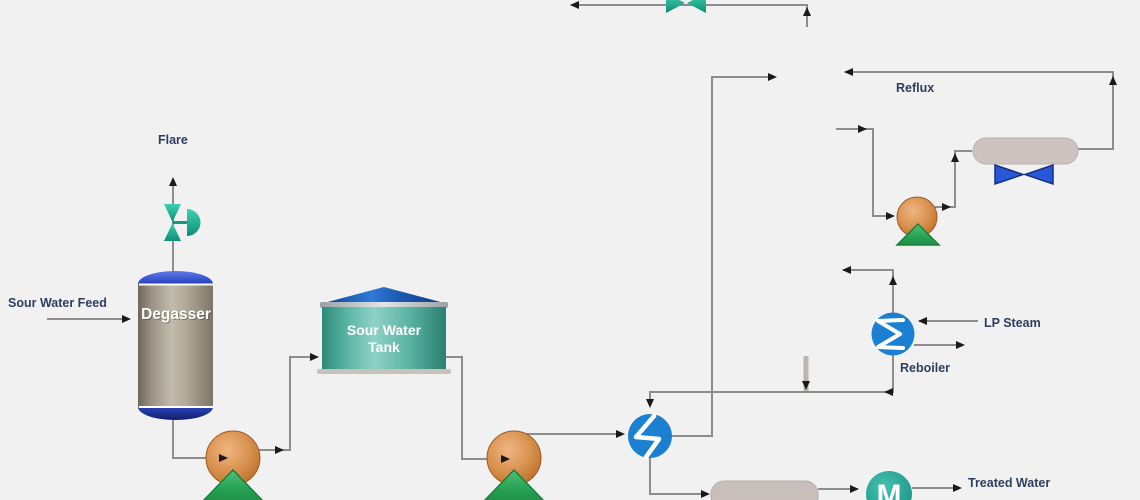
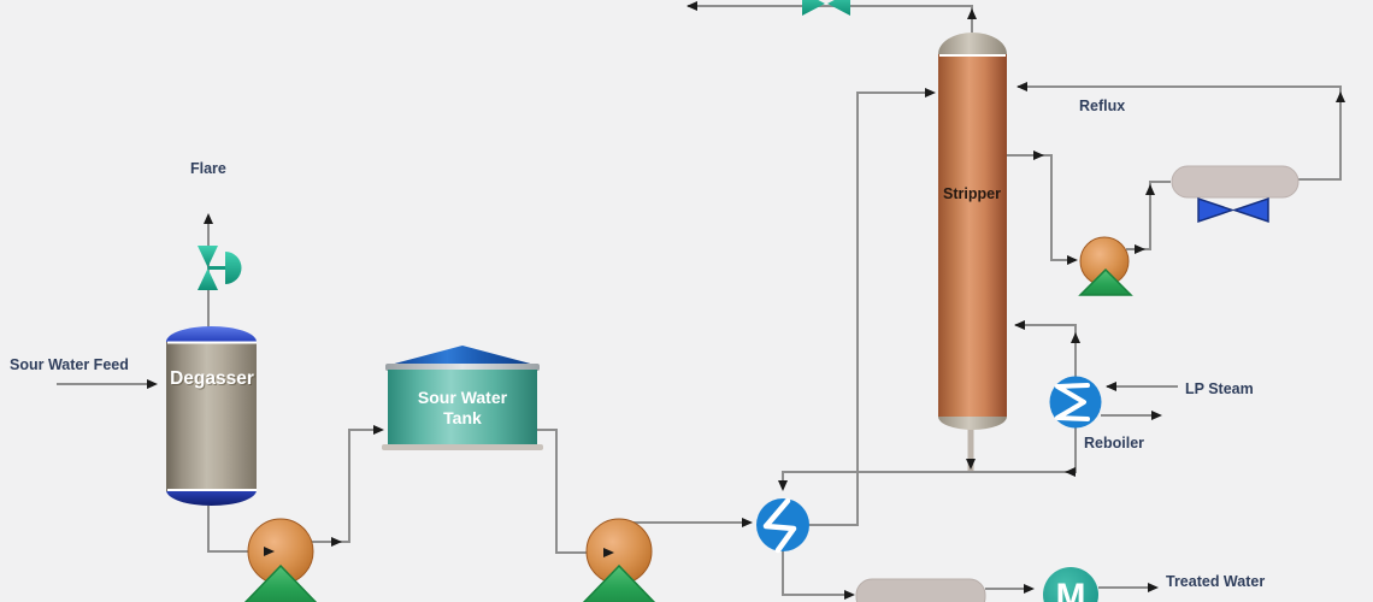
  Degasser
  Sour Water
  Tank
+ Stripper
  M
  Flare
  Sour Water Feed
  Reflux
  LP Steam
  Reboiler
  Treated Water
